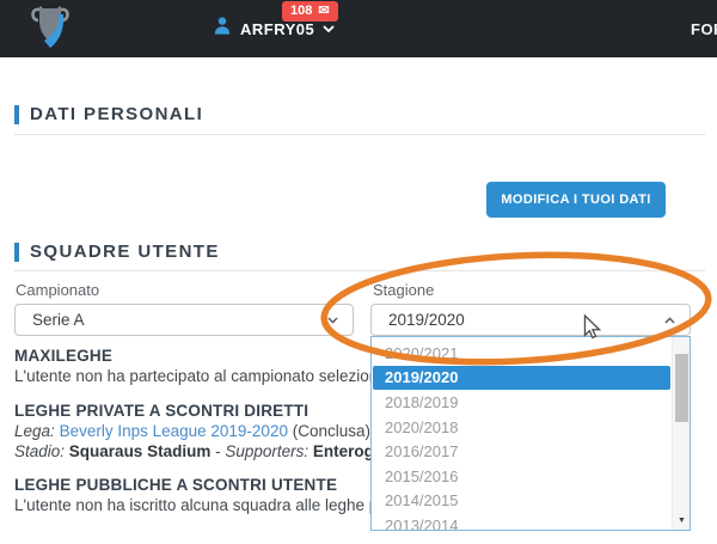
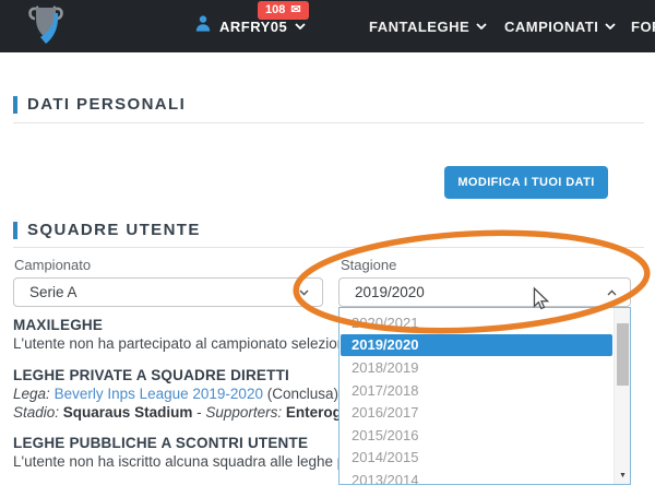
  ARFRY05
  108
  ✉
+ FANTALEGHE
+ CAMPIONATI
  DATI PERSONALI
  MODIFICA I TUOI DATI
  SQUADRE UTENTE
  Campionato
  Serie A
  Stagione
  2019/2020
  MAXILEGHE
  L'utente non ha partecipato al campionato selezio
- LEGHE PRIVATE A SCONTRI DIRETTI
+ LEGHE PRIVATE A SQUADRE DIRETTI
  Lega: Beverly Inps League 2019-2020 (Conclusa)
  Stadio: Squaraus Stadium - Supporters: Enterog
  LEGHE PUBBLICHE A SCONTRI UTENTE
  L'utente non ha iscritto alcuna squadra alle leghe
  20/2021
  2019/2020
  2018/2019
- 2020/2018
+ 2017/2018
  2016/2017
  2015/2016
  2014/2015
  2013/2014
